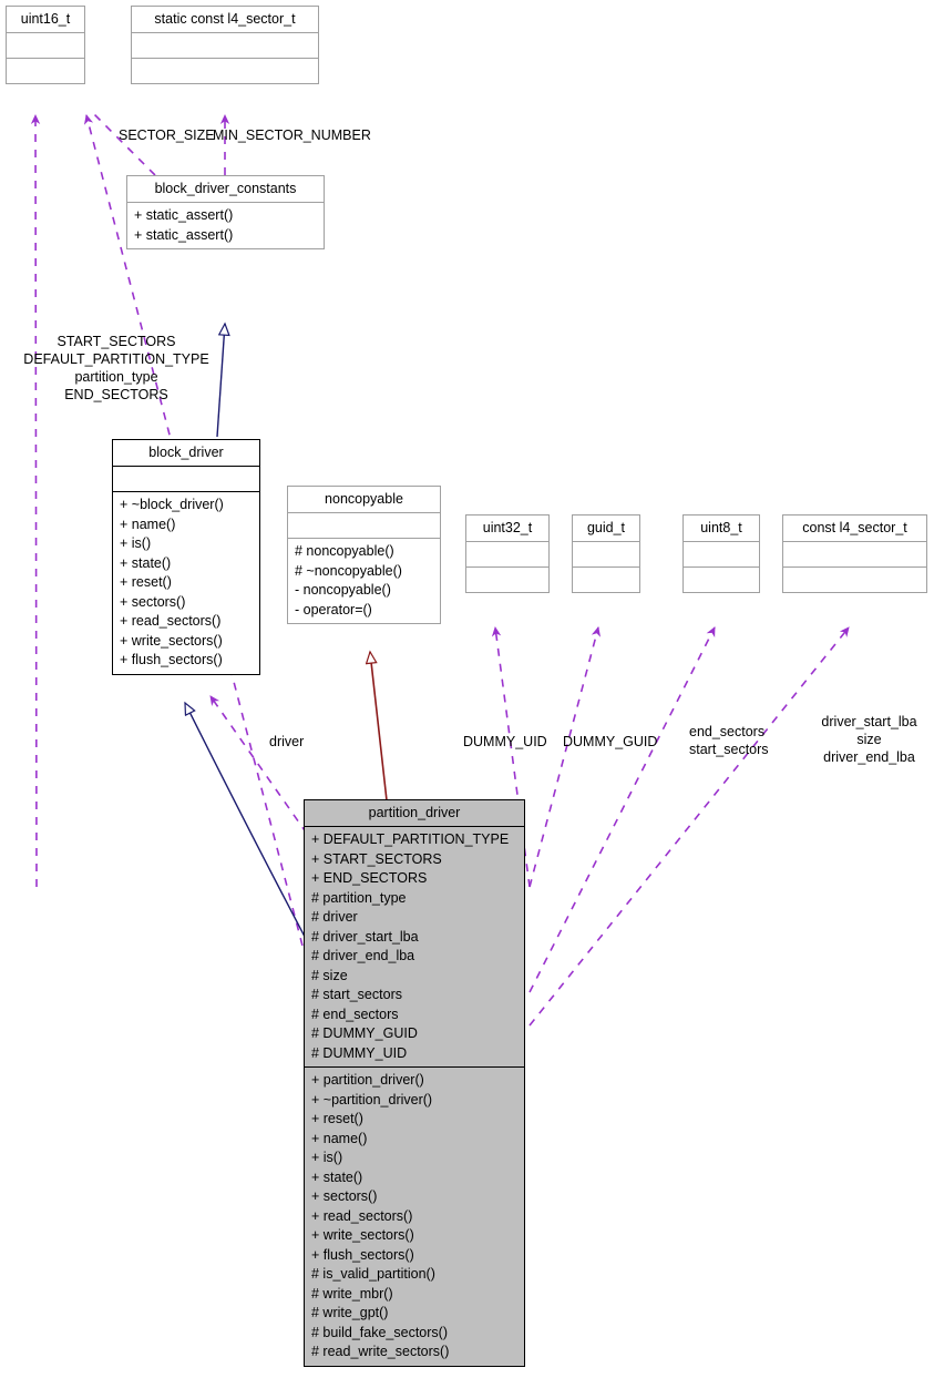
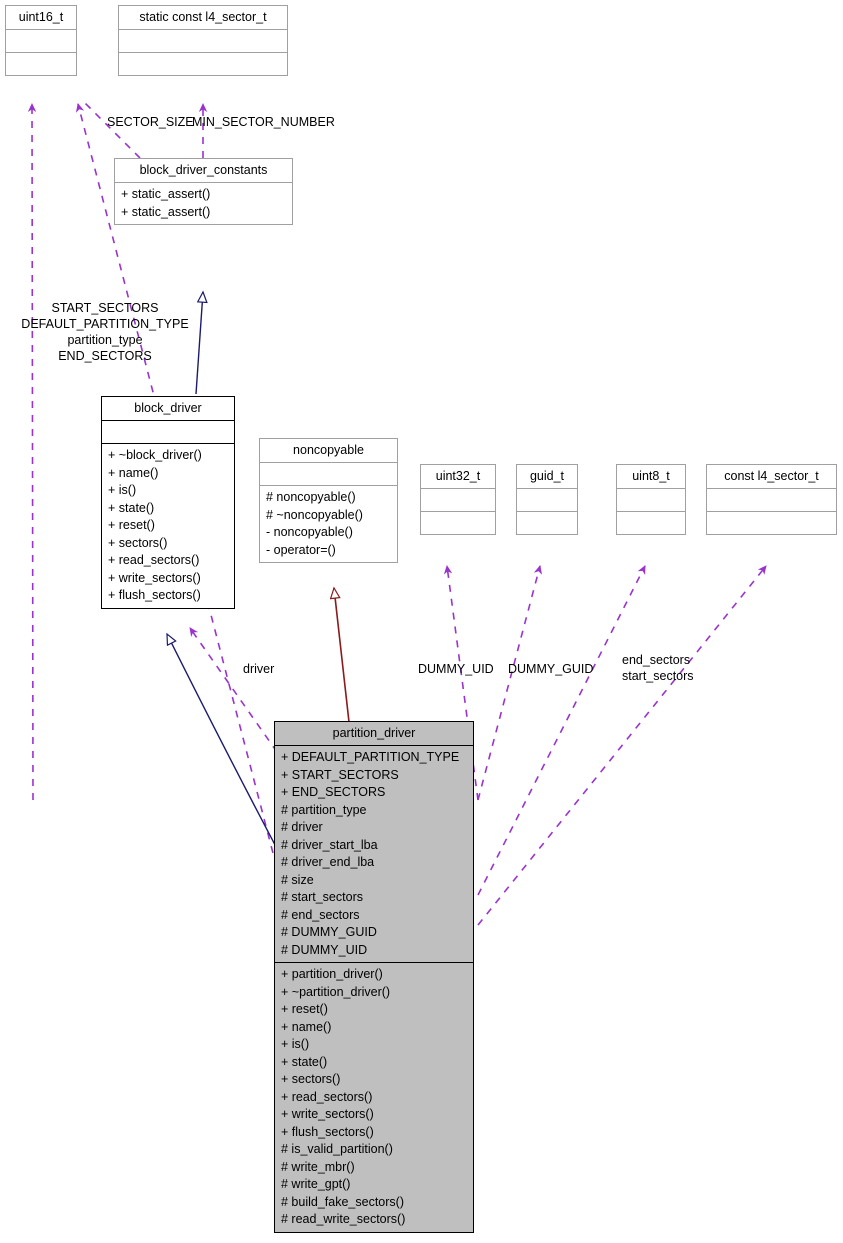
  uint16_t
  static const l4_sector_t
  block_driver_constants
  + static_assert()
  + static_assert()
  block_driver
  + ~block_driver()
  + name()
  + is()
  + state()
  + reset()
  + sectors()
  + read_sectors()
  + write_sectors()
  + flush_sectors()
  noncopyable
  # noncopyable()
  # ~noncopyable()
  - noncopyable()
  - operator=()
  uint32_t
  guid_t
  uint8_t
  const l4_sector_t
  partition_driver
  + DEFAULT_PARTITION_TYPE
  + START_SECTORS
  + END_SECTORS
  # partition_type
  # driver
  # driver_start_lba
  # driver_end_lba
  # size
  # start_sectors
  # end_sectors
  # DUMMY_GUID
  # DUMMY_UID
  + partition_driver()
  + ~partition_driver()
  + reset()
  + name()
  + is()
  + state()
  + sectors()
  + read_sectors()
  + write_sectors()
  + flush_sectors()
  # is_valid_partition()
  # write_mbr()
  # write_gpt()
  # build_fake_sectors()
  # read_write_sectors()
  SECTOR_SIZE
  MIN_SECTOR_NUMBER
  START_SECTORS
  DEFAULT_PARTITION_TYPE
  partition_type
  END_SECTORS
  driver
  DUMMY_UID
  DUMMY_GUID
  end_sectors
  start_sectors
- driver_start_lba
- size
- driver_end_lba
